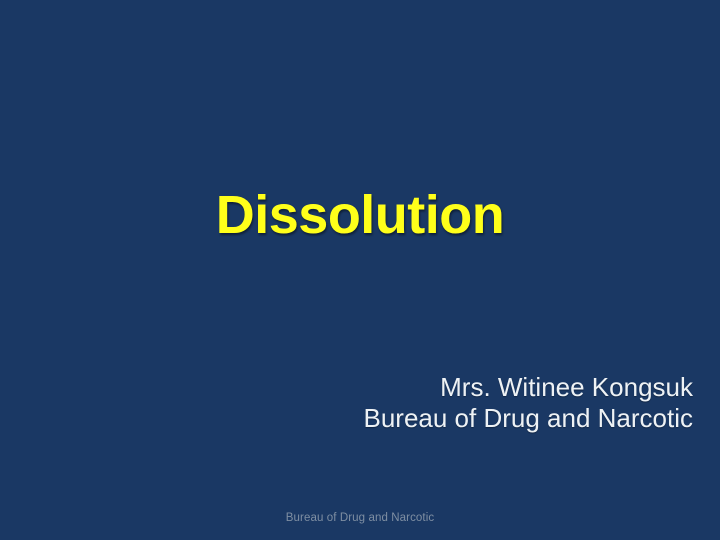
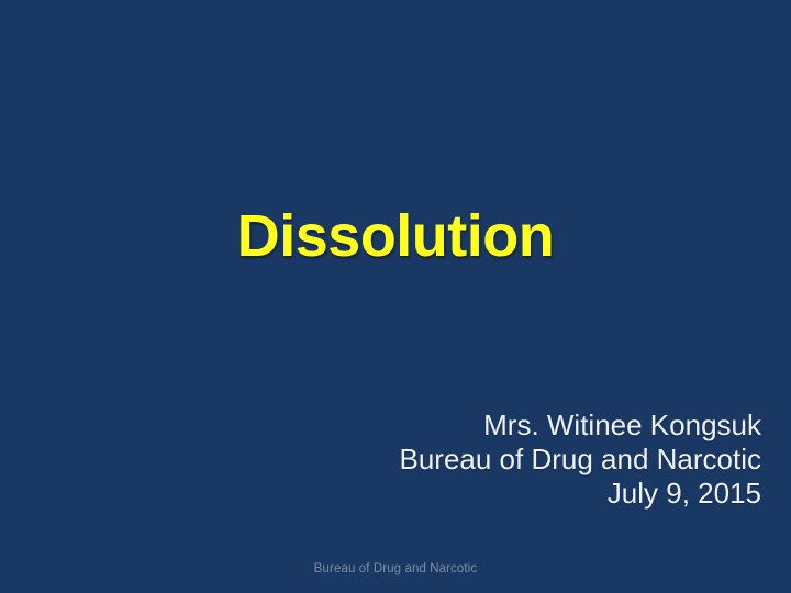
  Dissolution
  Mrs. Witinee Kongsuk
  Bureau of Drug and Narcotic
+ July 9, 2015
  Bureau of Drug and Narcotic
